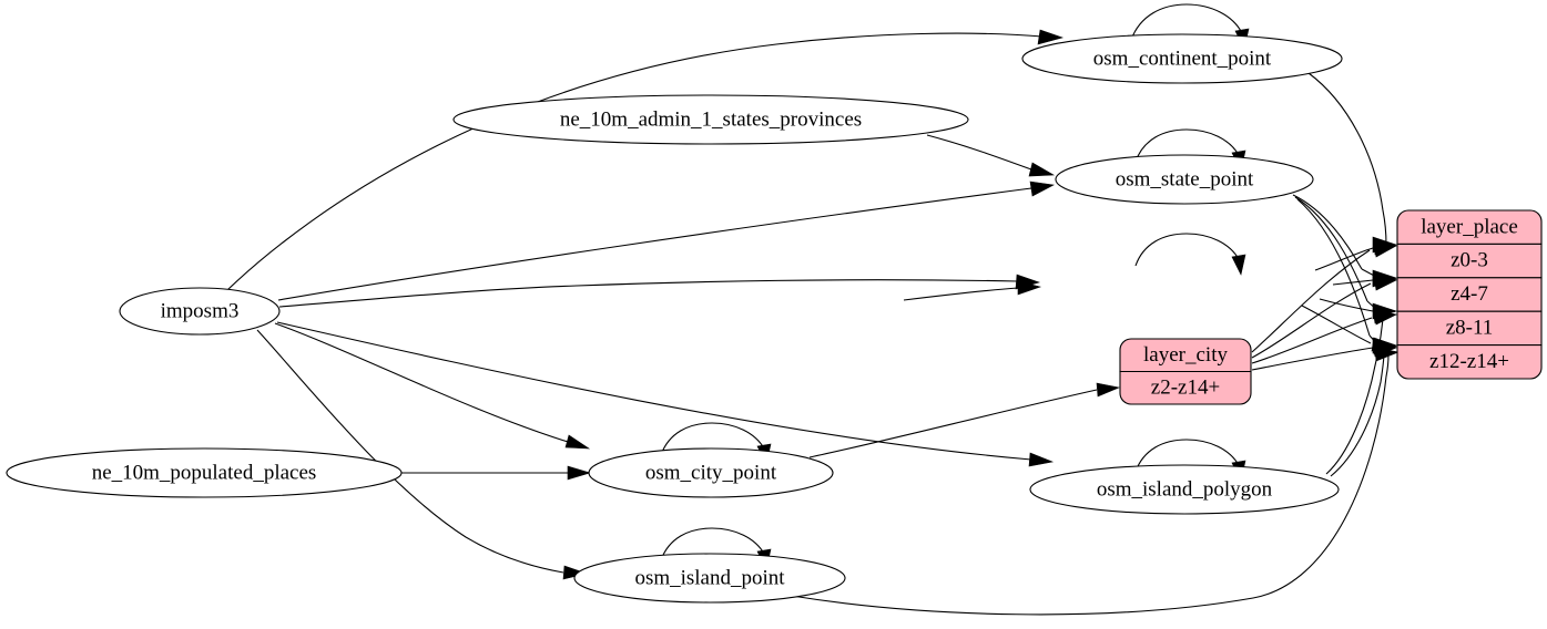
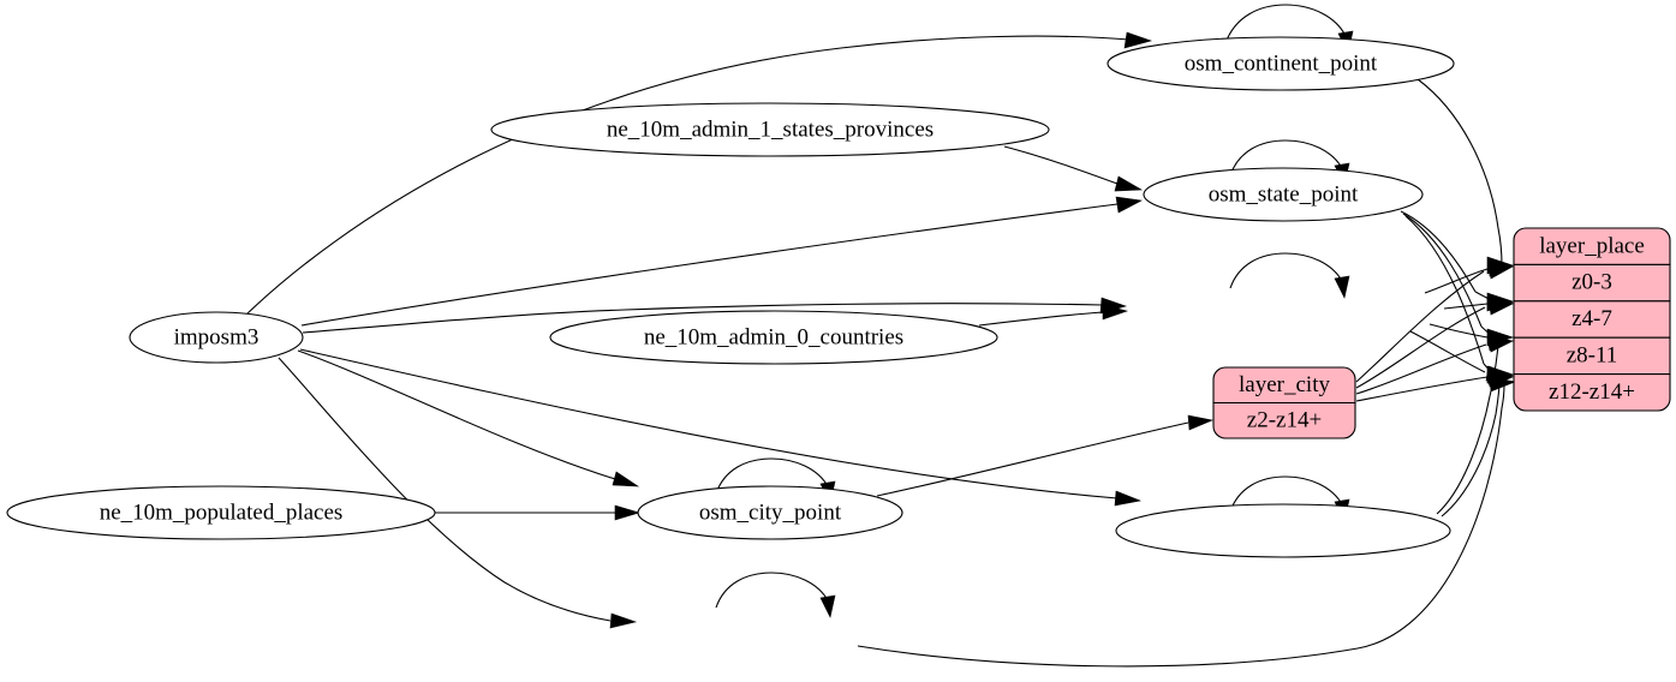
  imposm3
  ne_10m_admin_1_states_provinces
+ ne_10m_admin_0_countries
  ne_10m_populated_places
  osm_continent_point
  osm_state_point
  osm_city_point
- osm_island_polygon
- osm_island_point
  layer_place
  z0-3
  z4-7
  z8-11
  z12-z14+
  layer_city
  z2-z14+
